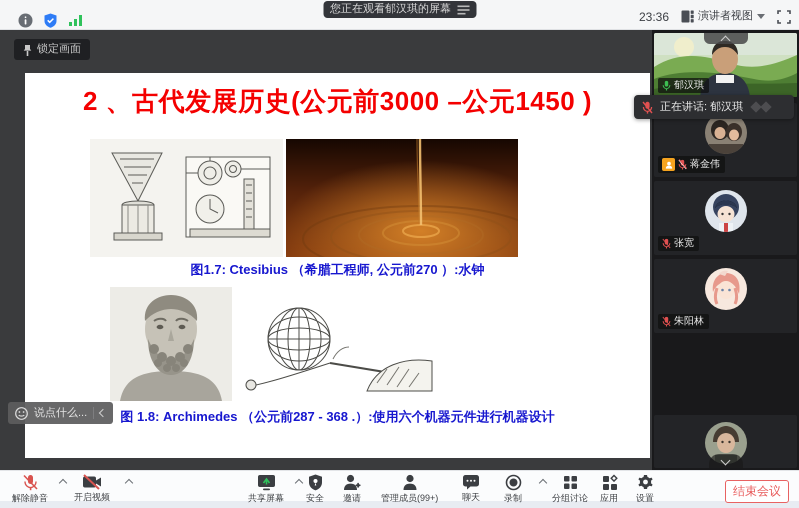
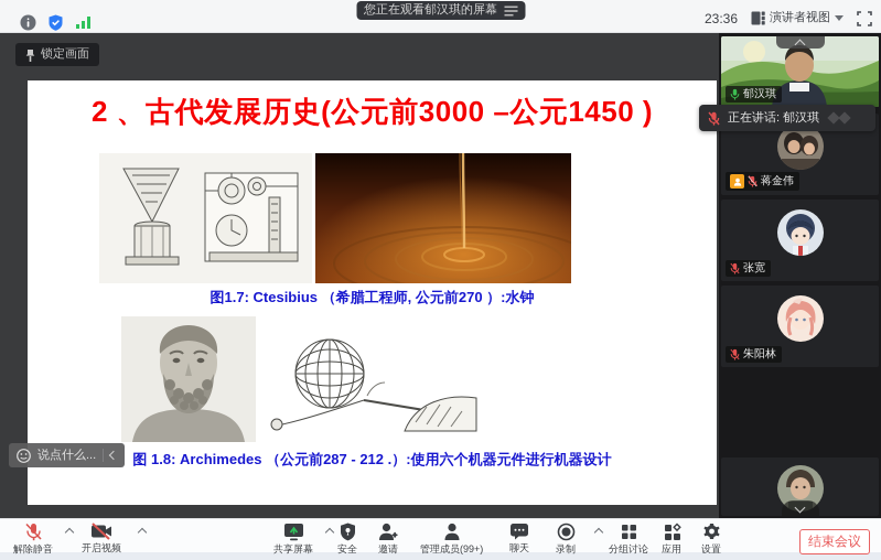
  您正在观看郁汉琪的屏幕
  23:36
  演讲者视图
  锁定画面
  2 、古代发展历史(公元前3000 –公元1450 )
  图1.7: Ctesibius （希腊工程师, 公元前270 ）:水钟
- 图 1.8: Archimedes （公元前287 - 368 .）:使用六个机器元件进行机器设计
+ 图 1.8: Archimedes （公元前287 - 212 .）:使用六个机器元件进行机器设计
  说点什么...
  正在讲话: 郁汉琪
  郁汉琪
  蒋金伟
  张宽
  朱阳林
  解除静音
  开启视频
  共享屏幕
  安全
  邀请
  管理成员(99+)
  聊天
  录制
  分组讨论
  应用
  设置
  结束会议
